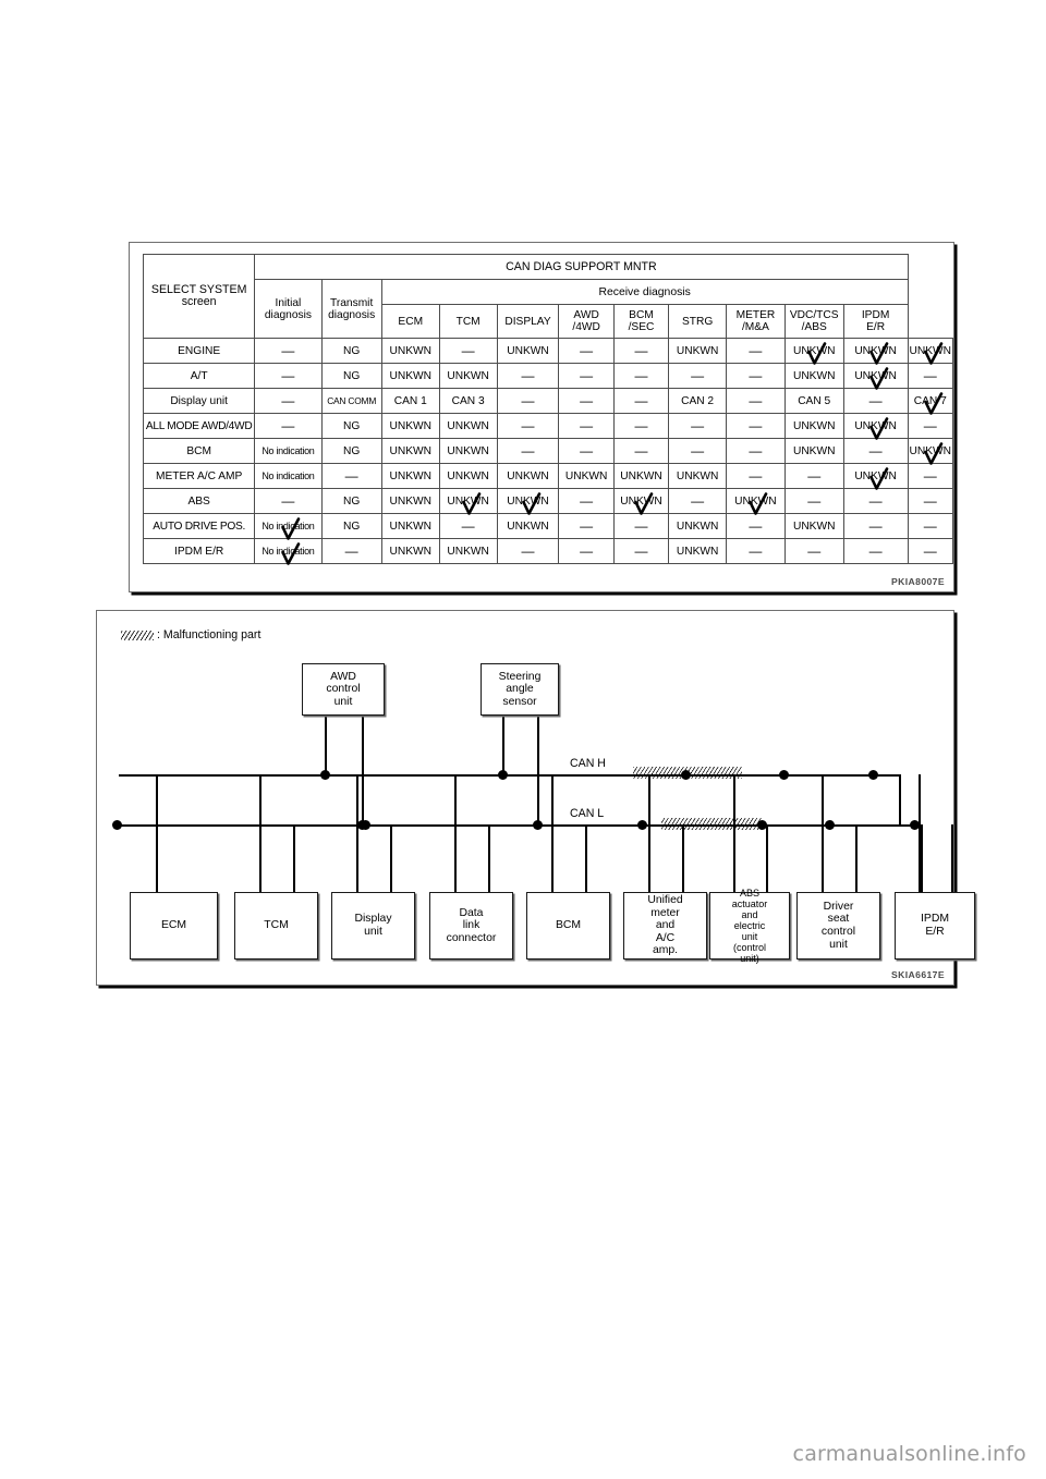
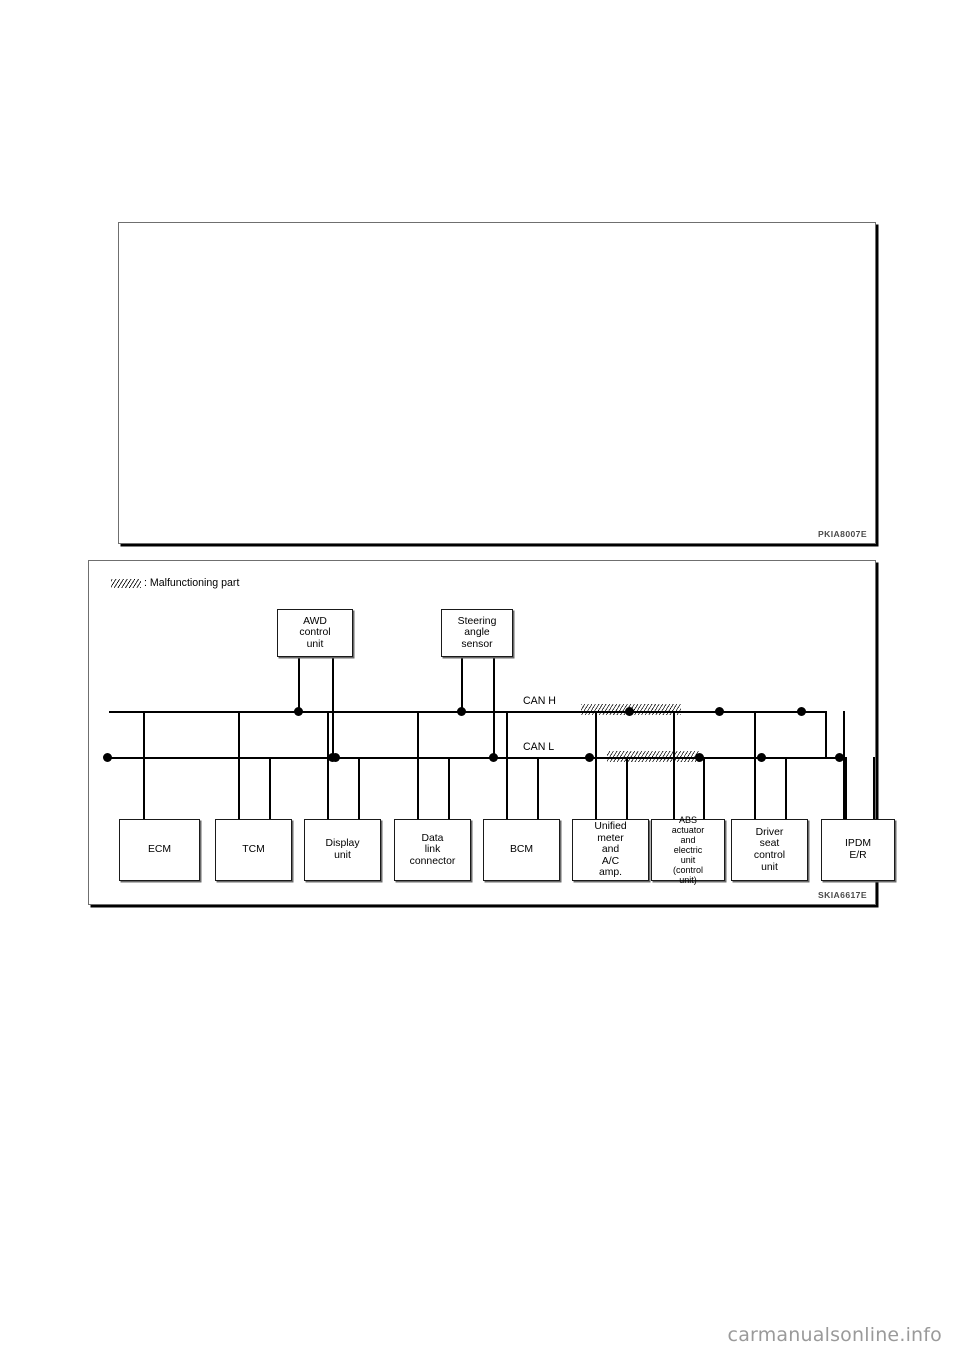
- SELECT SYSTEM screen	CAN DIAG SUPPORT MNTR
- Initialdiagnosis	Transmitdiagnosis	Receive diagnosis
- ECM	TCM	DISPLAY	AWD/4WD	BCM/SEC	STRG	METER/M&A	VDC/TCS/ABS	IPDME/R
- ENGINE	—	NG	UNKWN	—	UNKWN	—	—	UNKWN	—	UNKWN	UNKWN	UNKWN
- A/T	—	NG	UNKWN	UNKWN	—	—	—	—	—	UNKWN	UNKWN	—
- Display unit	—	CAN COMM	CAN 1	CAN 3	—	—	—	CAN 2	—	CAN 5	—	CAN 7
- ALL MODE AWD/4WD	—	NG	UNKWN	UNKWN	—	—	—	—	—	UNKWN	UNKWN	—
- BCM	No indication	NG	UNKWN	UNKWN	—	—	—	—	—	UNKWN	—	UNKWN
- METER A/C AMP	No indication	—	UNKWN	UNKWN	UNKWN	UNKWN	UNKWN	UNKWN	—	—	UNKWN	—
- ABS	—	NG	UNKWN	UNKWN	UNKWN	—	UNKWN	—	UNKWN	—	—	—
- AUTO DRIVE POS.	No indication	NG	UNKWN	—	UNKWN	—	—	UNKWN	—	UNKWN	—	—
- IPDM E/R	No indication	—	UNKWN	UNKWN	—	—	—	UNKWN	—	—	—	—
  PKIA8007E
  : Malfunctioning part
  CAN H
  CAN L
  AWD
  control
  unit
  Steering
  angle
  sensor
  ECM
  TCM
  Display
  unit
  Data
  link
  connector
  BCM
  Unified
  meter
  and
  A/C
  amp.
  ABS
  actuator
  and
  electric
  unit
  (control
  unit)
  Driver
  seat
  control
  unit
  IPDM
  E/R
  SKIA6617E
  carmanualsonline.info
